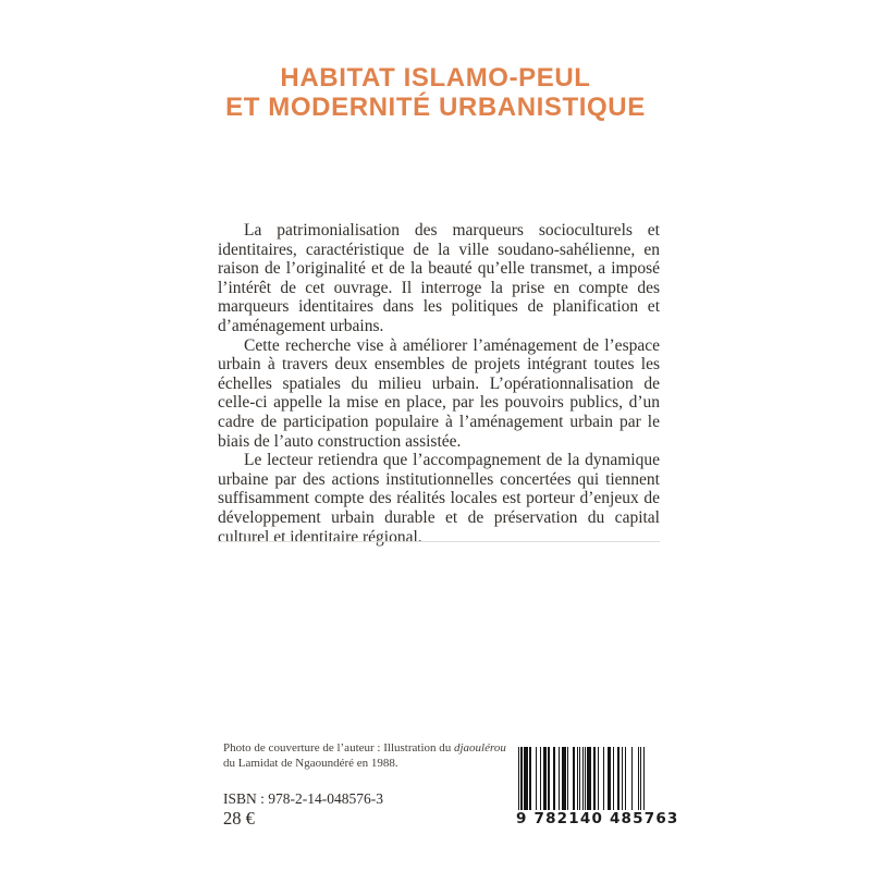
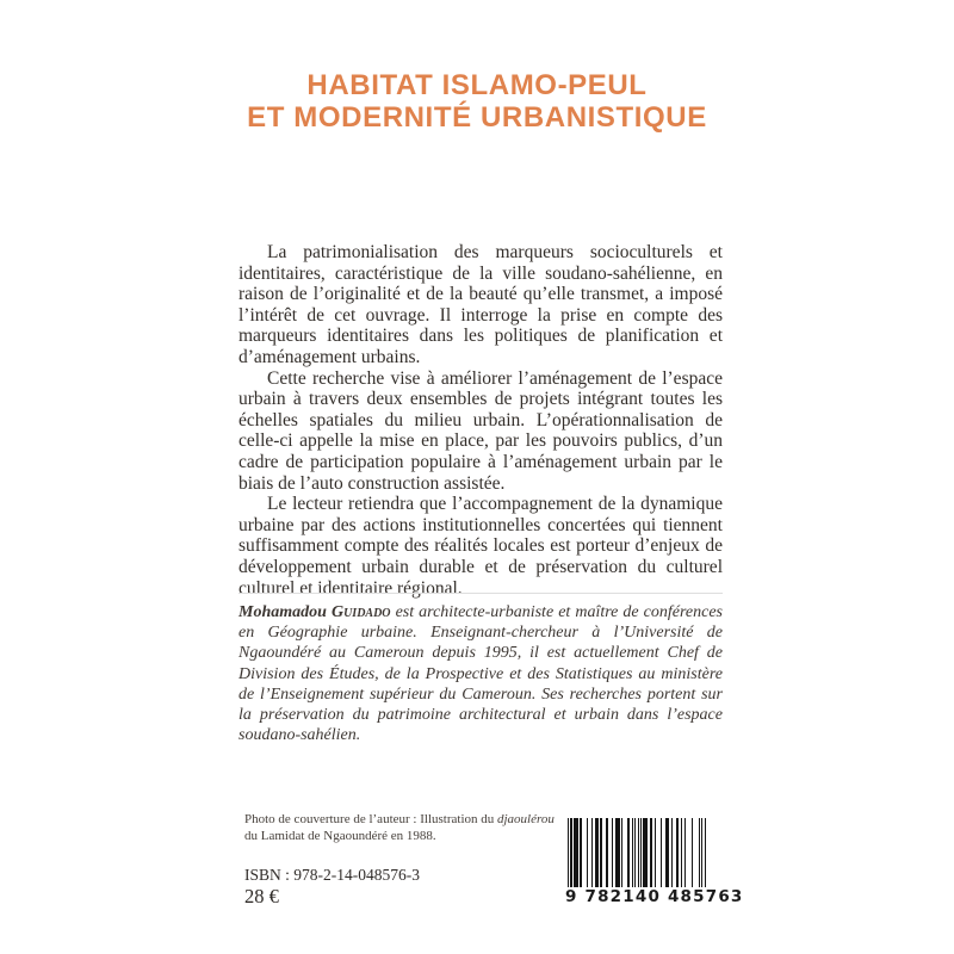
  HABITAT ISLAMO-PEUL
  ET MODERNITÉ URBANISTIQUE
  La patrimonialisation des marqueurs socioculturels et identitaires, caractéristique de la ville soudano-sahélienne, en raison de l’originalité et de la beauté qu’elle transmet, a imposé l’intérêt de cet ouvrage. Il interroge la prise en compte des marqueurs identitaires dans les politiques de planification et d’aménagement urbains.
  Cette recherche vise à améliorer l’aménagement de l’espace urbain à travers deux ensembles de projets intégrant toutes les échelles spatiales du milieu urbain. L’opérationnalisation de celle-ci appelle la mise en place, par les pouvoirs publics, d’un cadre de participation populaire à l’aménagement urbain par le biais de l’auto construction assistée.
- Le lecteur retiendra que l’accompagnement de la dynamique urbaine par des actions institutionnelles concertées qui tiennent suffisamment compte des réalités locales est porteur d’enjeux de développement urbain durable et de préservation du capital culturel et identitaire régional.
+ Le lecteur retiendra que l’accompagnement de la dynamique urbaine par des actions institutionnelles concertées qui tiennent suffisamment compte des réalités locales est porteur d’enjeux de développement urbain durable et de préservation du culturel culturel et identitaire régional.
+ Mohamadou Guidado est architecte-urbaniste et maître de conférences en Géographie urbaine. Enseignant-chercheur à l’Université de Ngaoundéré au Cameroun depuis 1995, il est actuellement Chef de Division des Études, de la Prospective et des Statistiques au ministère de l’Enseignement supérieur du Cameroun. Ses recherches portent sur la préservation du patrimoine architectural et urbain dans l’espace soudano-sahélien.
  Photo de couverture de l’auteur : Illustration du djaoulérou
  du Lamidat de Ngaoundéré en 1988.
  ISBN : 978-2-14-048576-3
  28 €
  9 782140 485763
